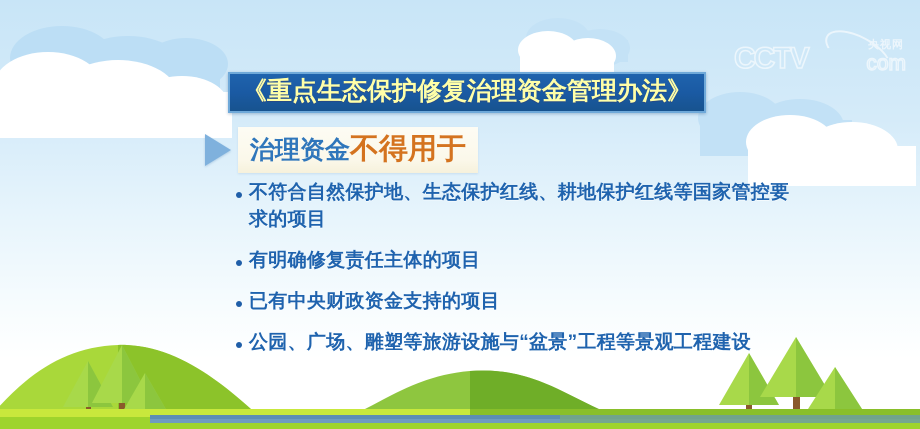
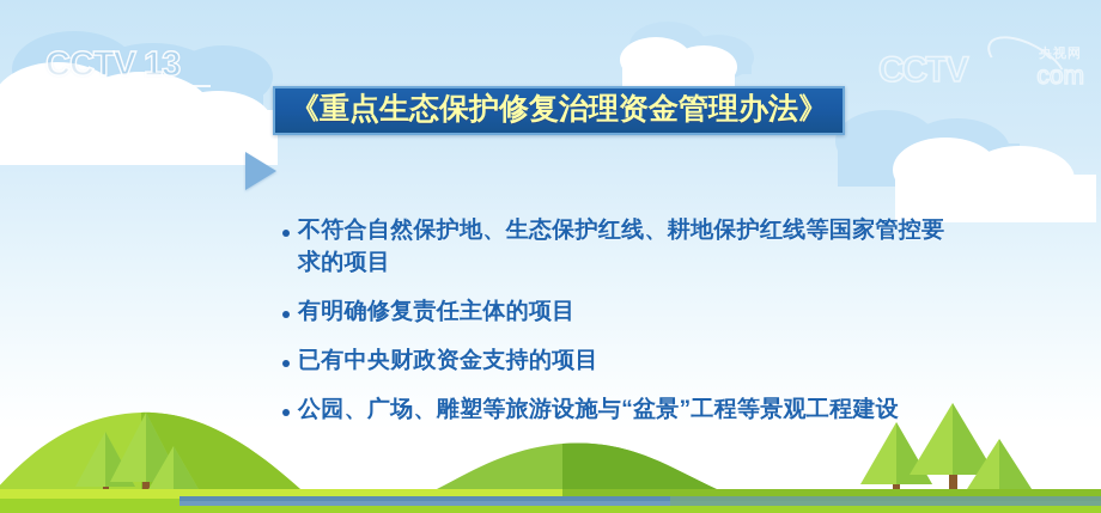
+ CCTV 13
  CCTV
  央视网
  com
  《重点生态保护修复治理资金管理办法》
- 治理资金
- 不得用于
  不符合自然保护地、生态保护红线、耕地保护红线等国家管控要求的项目
  有明确修复责任主体的项目
  已有中央财政资金支持的项目
  公园、广场、雕塑等旅游设施与“盆景”工程等景观工程建设
